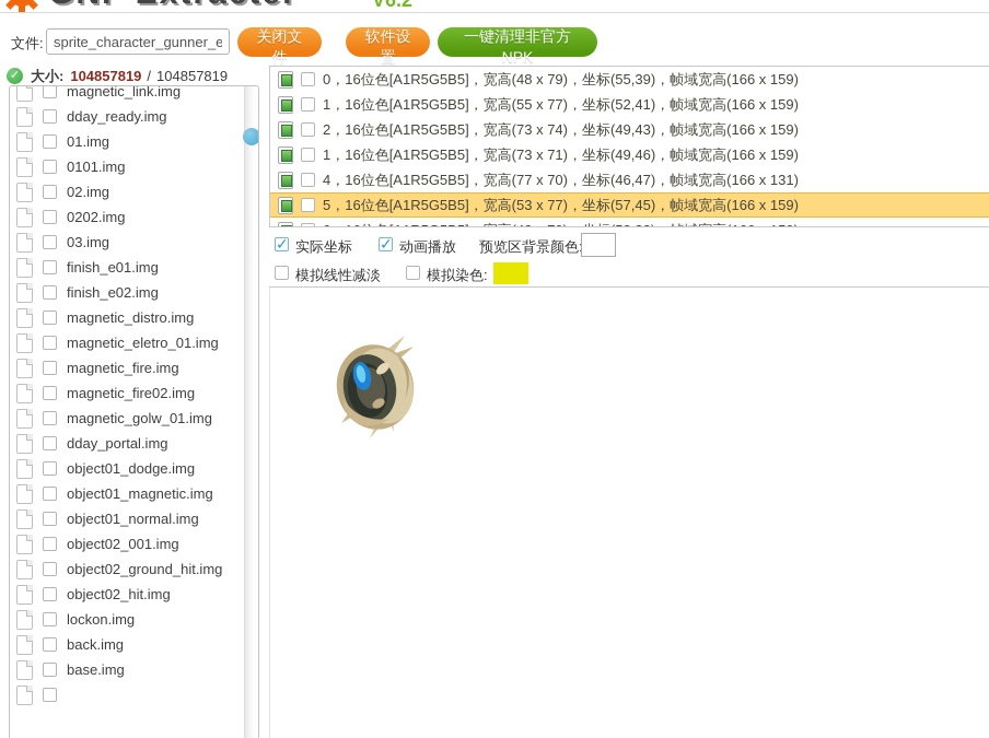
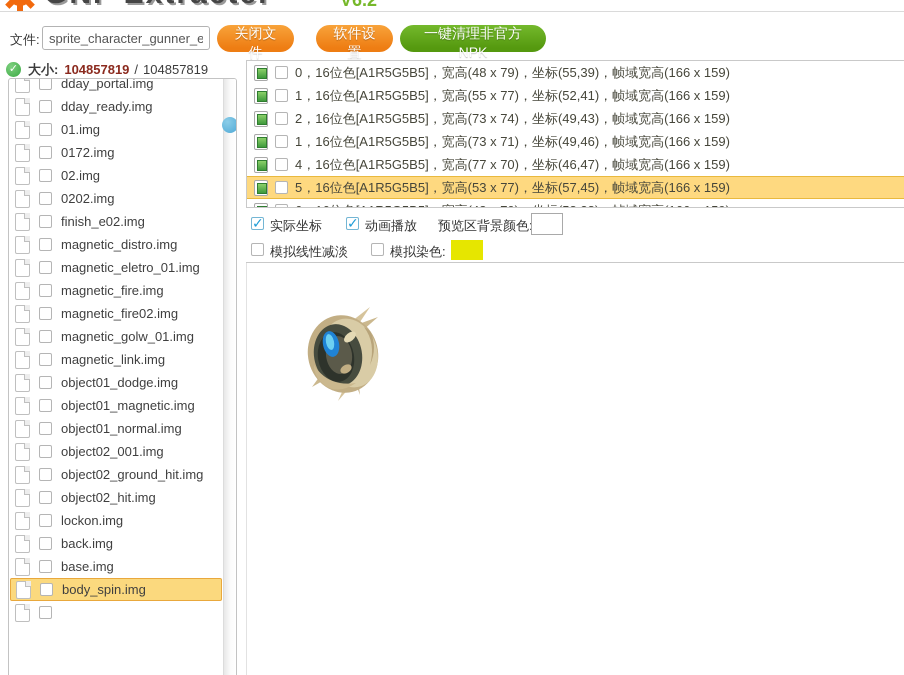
  V6.2
  文件:
  sprite_character_gunner_e
  关闭文件
  软件设置
  一键清理非官方NPK
  ✓
  大小:
  104857819
  /
  104857819
- magnetic_link.img
+ dday_portal.img
  dday_ready.img
  01.img
- 0101.img
+ 0172.img
  02.img
  0202.img
- 03.img
- finish_e01.img
  finish_e02.img
  magnetic_distro.img
  magnetic_eletro_01.img
  magnetic_fire.img
  magnetic_fire02.img
  magnetic_golw_01.img
- dday_portal.img
+ magnetic_link.img
  object01_dodge.img
  object01_magnetic.img
  object01_normal.img
  object02_001.img
  object02_ground_hit.img
  object02_hit.img
  lockon.img
  back.img
  base.img
+ body_spin.img
  0，16位色[A1R5G5B5]，宽高(48 x 79)，坐标(55,39)，帧域宽高(166 x 159)
  1，16位色[A1R5G5B5]，宽高(55 x 77)，坐标(52,41)，帧域宽高(166 x 159)
  2，16位色[A1R5G5B5]，宽高(73 x 74)，坐标(49,43)，帧域宽高(166 x 159)
  1，16位色[A1R5G5B5]，宽高(73 x 71)，坐标(49,46)，帧域宽高(166 x 159)
- 4，16位色[A1R5G5B5]，宽高(77 x 70)，坐标(46,47)，帧域宽高(166 x 131)
+ 4，16位色[A1R5G5B5]，宽高(77 x 70)，坐标(46,47)，帧域宽高(166 x 159)
  5，16位色[A1R5G5B5]，宽高(53 x 77)，坐标(57,45)，帧域宽高(166 x 159)
  实际坐标
  动画播放
  预览区背景颜色
  模拟线性减淡
  模拟染色:
